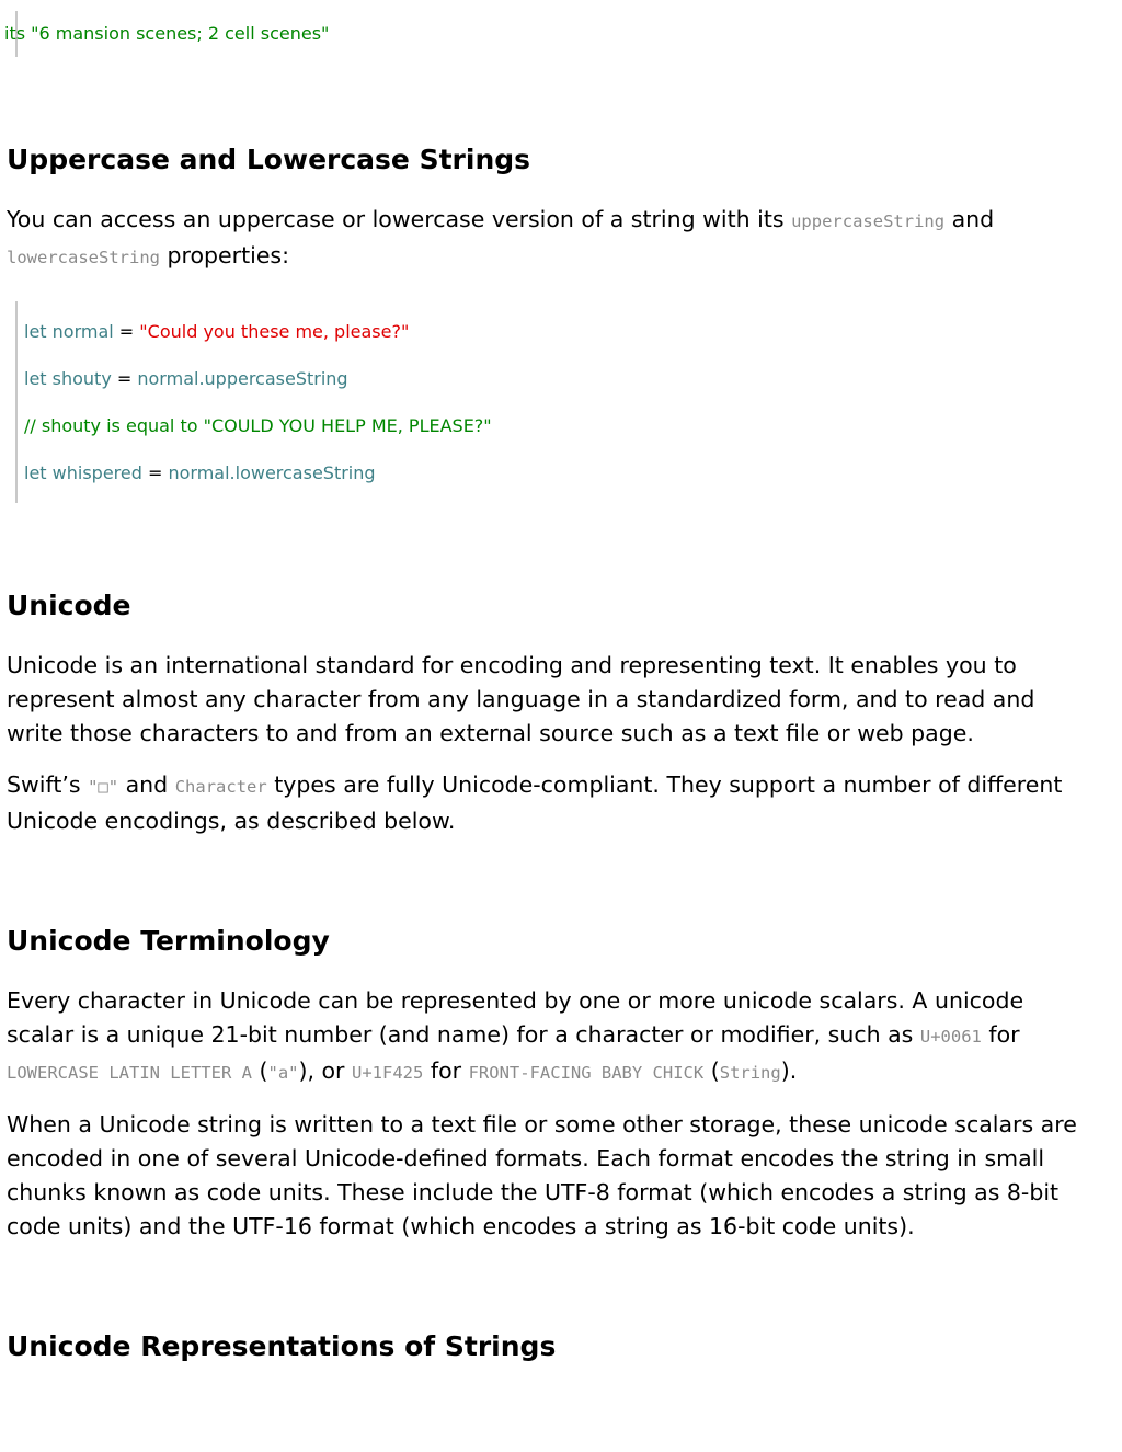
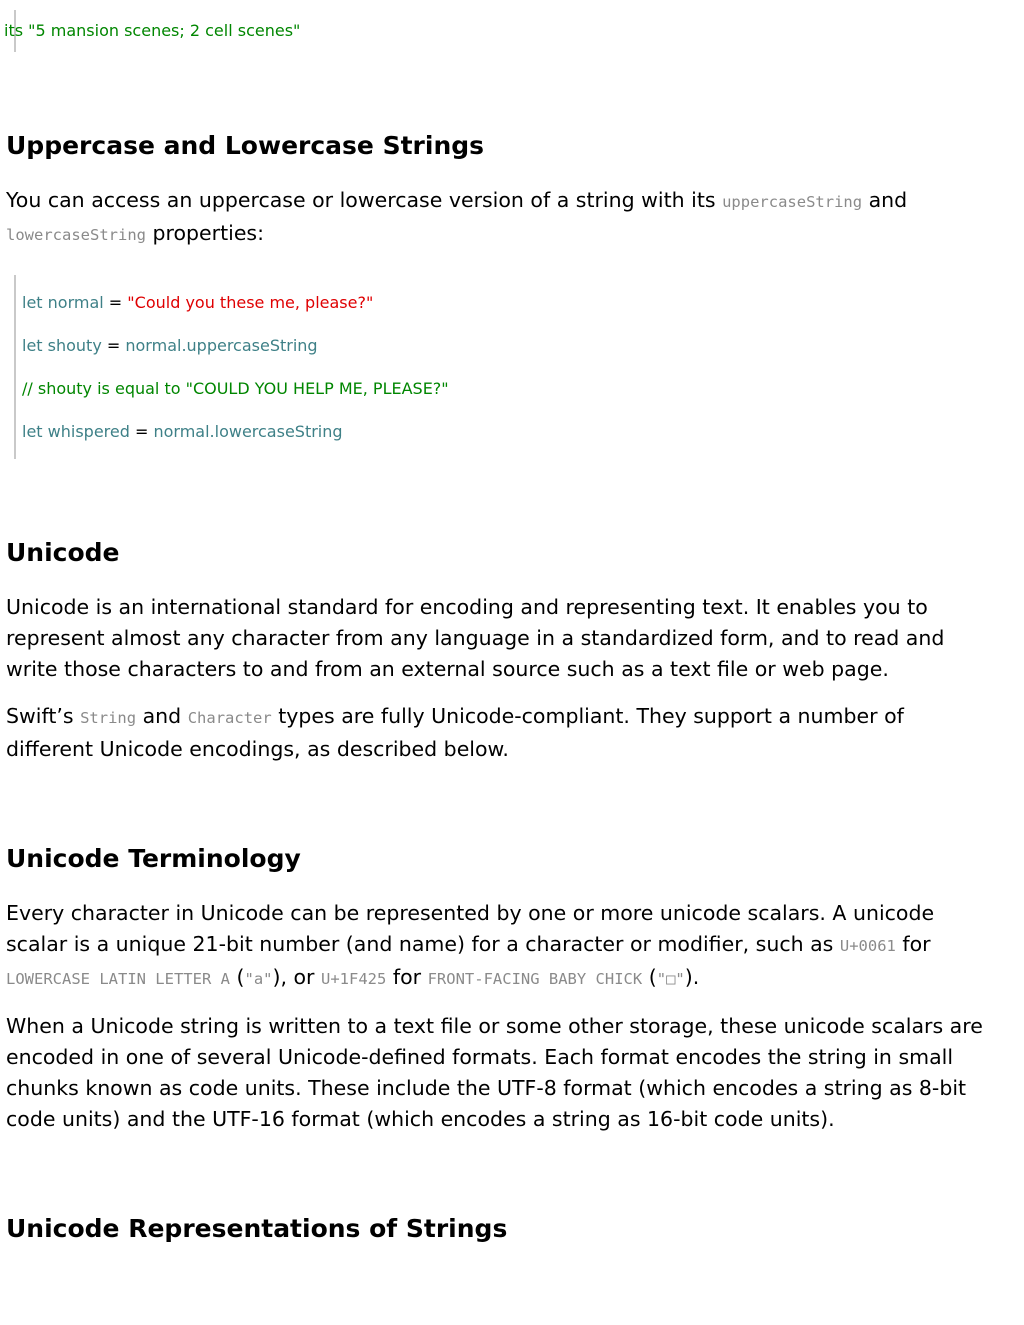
- its "6 mansion scenes; 2 cell scenes"
+ its "5 mansion scenes; 2 cell scenes"
  Uppercase and Lowercase Strings
  You can access an uppercase or lowercase version of a string with its uppercaseString and lowercaseString properties:
  let normal = "Could you these me, please?"
  let shouty = normal.uppercaseString
  // shouty is equal to "COULD YOU HELP ME, PLEASE?"
  let whispered = normal.lowercaseString
  Unicode
  Unicode is an international standard for encoding and representing text. It enables you to represent almost any character from any language in a standardized form, and to read and write those characters to and from an external source such as a text file or web page.
- Swift’s "□" and Character types are fully Unicode-compliant. They support a number of different Unicode encodings, as described below.
+ Swift’s String and Character types are fully Unicode-compliant. They support a number of different Unicode encodings, as described below.
  Unicode Terminology
- Every character in Unicode can be represented by one or more unicode scalars. A unicode scalar is a unique 21-bit number (and name) for a character or modifier, such as U+0061 for LOWERCASE LATIN LETTER A ("a"), or U+1F425 for FRONT-FACING BABY CHICK (String).
+ Every character in Unicode can be represented by one or more unicode scalars. A unicode scalar is a unique 21-bit number (and name) for a character or modifier, such as U+0061 for LOWERCASE LATIN LETTER A ("a"), or U+1F425 for FRONT-FACING BABY CHICK ("□").
  When a Unicode string is written to a text file or some other storage, these unicode scalars are encoded in one of several Unicode-defined formats. Each format encodes the string in small chunks known as code units. These include the UTF-8 format (which encodes a string as 8-bit code units) and the UTF-16 format (which encodes a string as 16-bit code units).
  Unicode Representations of Strings
